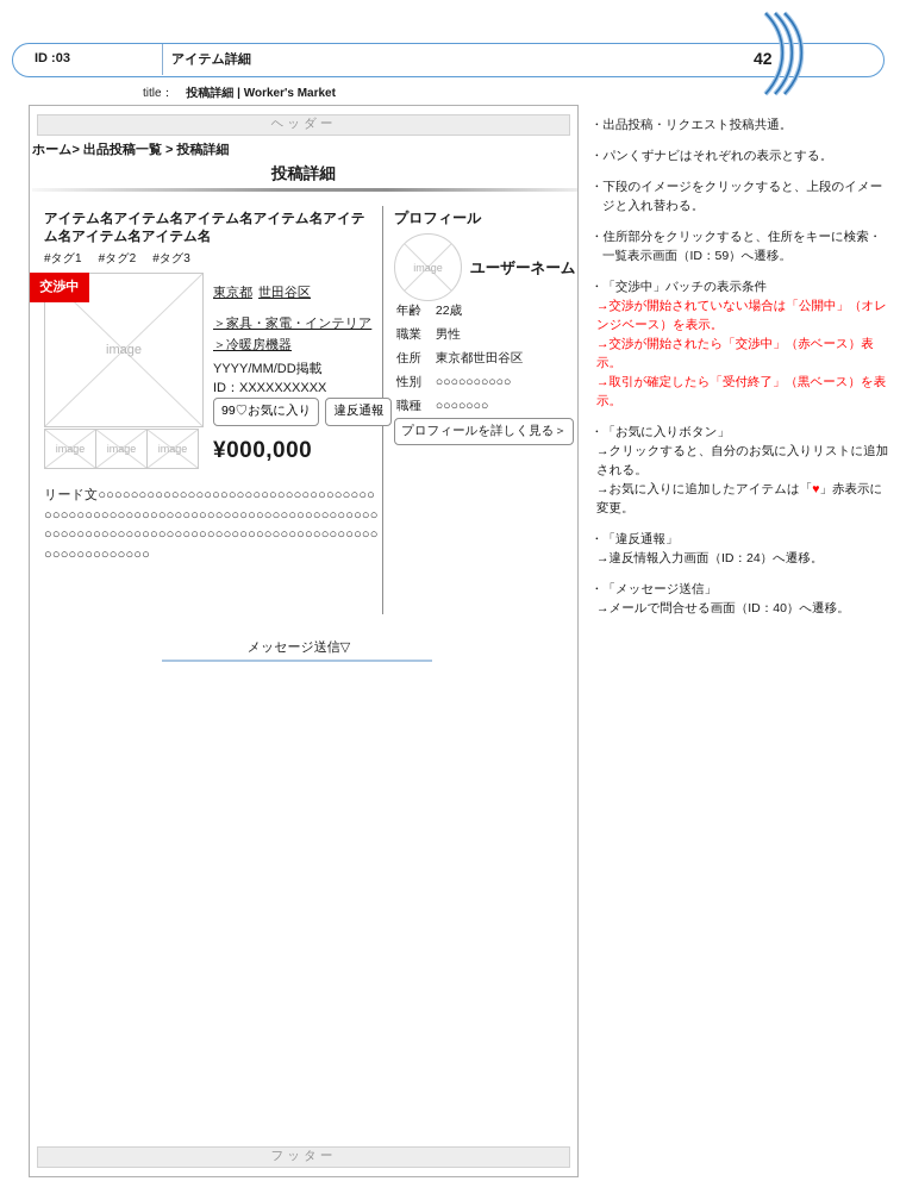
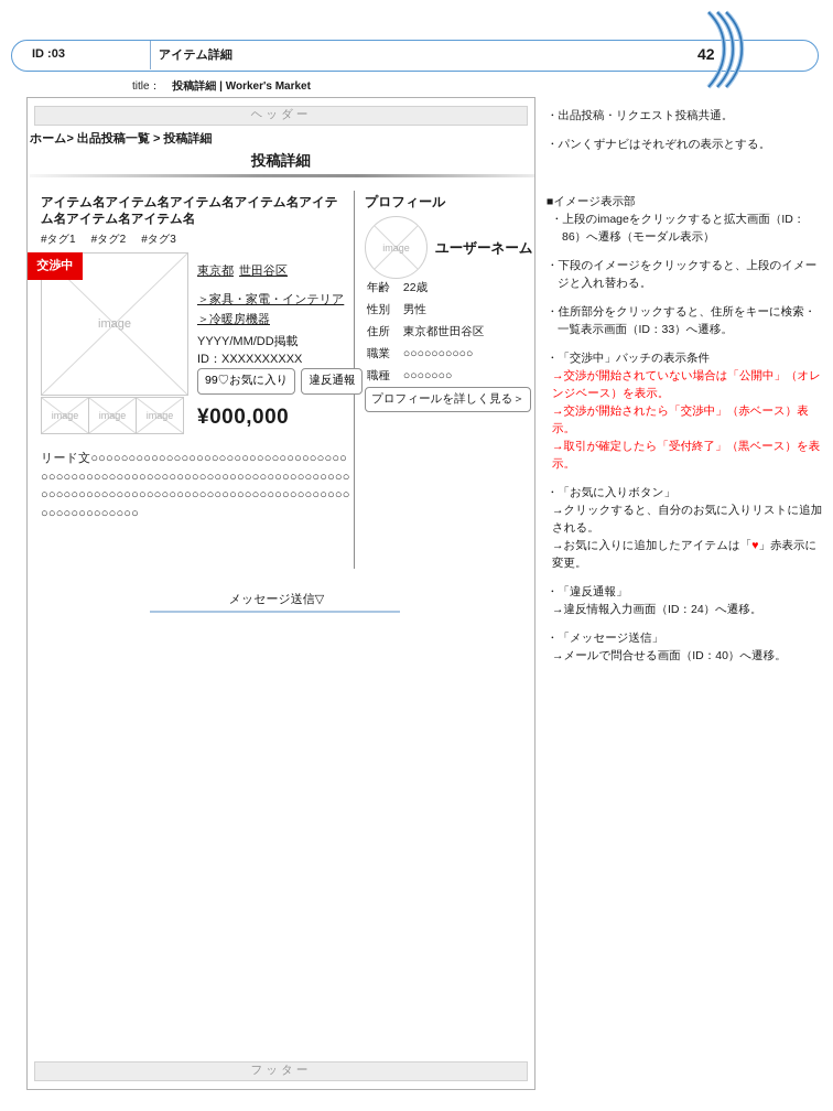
  ID :03
  アイテム詳細
  42
  title： 投稿詳細 | Worker's Market
  ヘッダー
  ホーム> 出品投稿一覧 > 投稿詳細
  投稿詳細
  アイテム名アイテム名アイテム名アイテム名アイテム名アイテム名アイテム名
  #タグ1 #タグ2 #タグ3
  image
  交渉中
  image
  image
  image
  東京都 世田谷区
  ＞家具・家電・インテリア
  ＞冷暖房機器
  YYYY/MM/DD掲載
  ID：XXXXXXXXXX
  99♡お気に入り 違反通報
  ¥000,000
  リード文○○○○○○○○○○○○○○○○○○○○○○○○○○○○○○○○○○○○○○○○○○○○○○○○○○○○○○○○○○○○○○○○○○○○○○○○○○○○○○○○○○○○○○○○○○○○○○○○○○○○○○○○○○○○○○○○○○○○○○○○○○○○○○○○○
  メッセージ送信▽
  プロフィール
  image
  ユーザーネーム
  年齢 22歳
- 職業 男性
+ 性別 男性
  住所 東京都世田谷区
- 性別 ○○○○○○○○○○
+ 職業 ○○○○○○○○○○
  職種 ○○○○○○○
  プロフィールを詳しく見る＞
  フッター
  ・出品投稿・リクエスト投稿共通。
  ・パンくずナビはそれぞれの表示とする。
+ ■イメージ表示部
+ ・上段のimageをクリックすると拡大画面（ID：86）へ遷移（モーダル表示）
  ・下段のイメージをクリックすると、上段のイメージと入れ替わる。
- ・住所部分をクリックすると、住所をキーに検索・一覧表示画面（ID：59）へ遷移。
+ ・住所部分をクリックすると、住所をキーに検索・一覧表示画面（ID：33）へ遷移。
  ・「交渉中」バッチの表示条件
  →交渉が開始されていない場合は「公開中」（オレンジベース）を表示。
  →交渉が開始されたら「交渉中」（赤ベース）表示。
  →取引が確定したら「受付終了」（黒ベース）を表示。
  ・「お気に入りボタン」
  →クリックすると、自分のお気に入りリストに追加される。
  →お気に入りに追加したアイテムは「♥」赤表示に変更。
  ・「違反通報」
  →違反情報入力画面（ID：24）へ遷移。
  ・「メッセージ送信」
  →メールで問合せる画面（ID：40）へ遷移。
